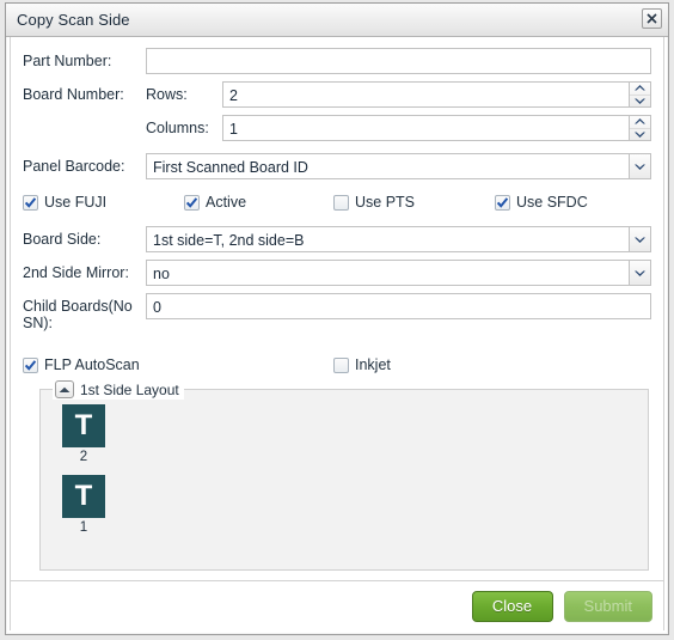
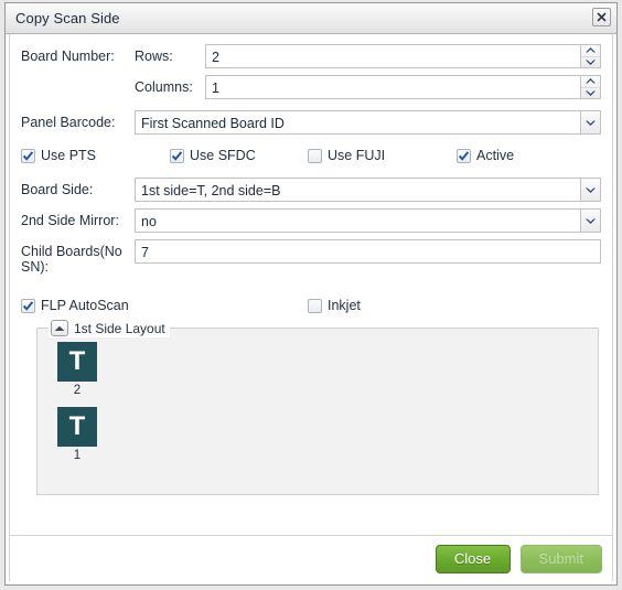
  Copy Scan Side
- Part Number:
  Board Number:
  Rows:
  2
  Columns:
  1
  Panel Barcode:
  First Scanned Board ID
- Use FUJI
+ Use PTS
- Active
+ Use SFDC
- Use PTS
+ Use FUJI
- Use SFDC
+ Active
  Board Side:
  1st side=T, 2nd side=B
  2nd Side Mirror:
  no
  Child Boards(No SN):
- 0
+ 7
  FLP AutoScan
  Inkjet
  1st Side Layout
  T
  2
  T
  1
  Close
  Submit
